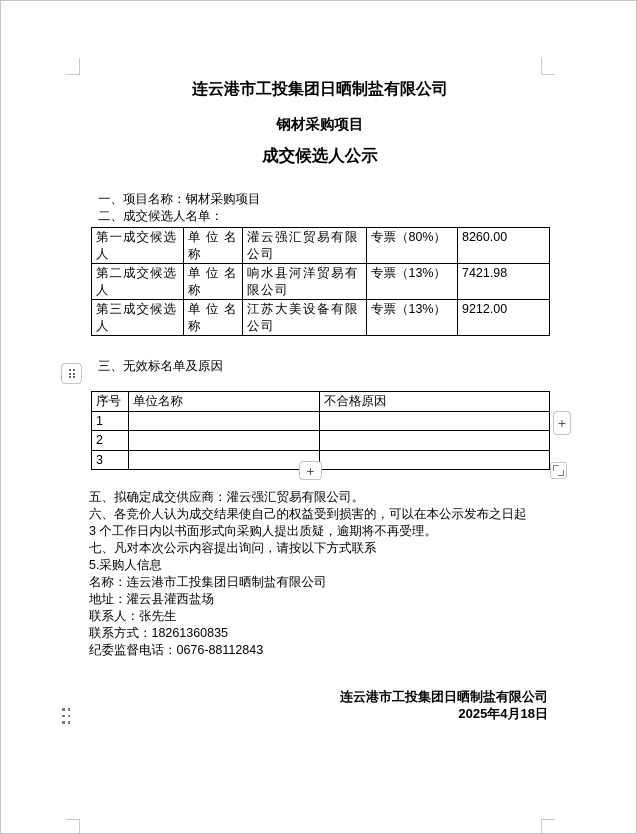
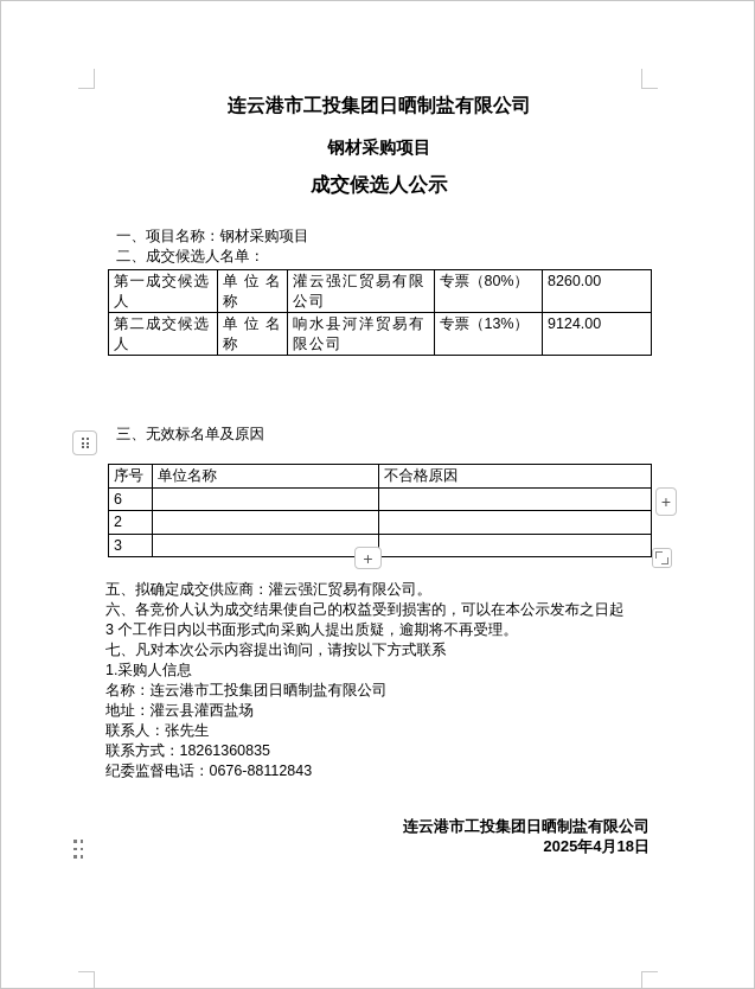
  连云港市工投集团日晒制盐有限公司
  钢材采购项目
  成交候选人公示
  一、项目名称：钢材采购项目
  二、成交候选人名单：
  第一成交候选 人	单 位 名 称	灌云强汇贸易有限 公司	专票（80%）	8260.00
- 第二成交候选 人	单 位 名 称	响水县河洋贸易有 限公司	专票（13%）	7421.98
+ 第二成交候选 人	单 位 名 称	响水县河洋贸易有 限公司	专票（13%）	9124.00
- 第三成交候选 人	单 位 名 称	江苏大美设备有限 公司	专票（13%）	9212.00
  三、无效标名单及原因
  序号	单位名称	不合格原因
- 1
+ 6
  2
  3
  +
  +
  五、拟确定成交供应商：灌云强汇贸易有限公司。
  六、各竞价人认为成交结果使自己的权益受到损害的，可以在本公示发布之日起
  3 个工作日内以书面形式向采购人提出质疑，逾期将不再受理。
  七、凡对本次公示内容提出询问，请按以下方式联系
- 5.采购人信息
+ 1.采购人信息
  名称：连云港市工投集团日晒制盐有限公司
  地址：灌云县灌西盐场
  联系人：张先生
  联系方式：18261360835
  纪委监督电话：0676-88112843
  连云港市工投集团日晒制盐有限公司
  2025年4月18日
